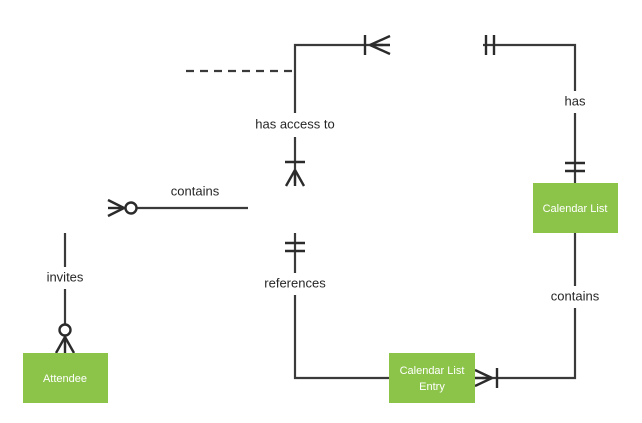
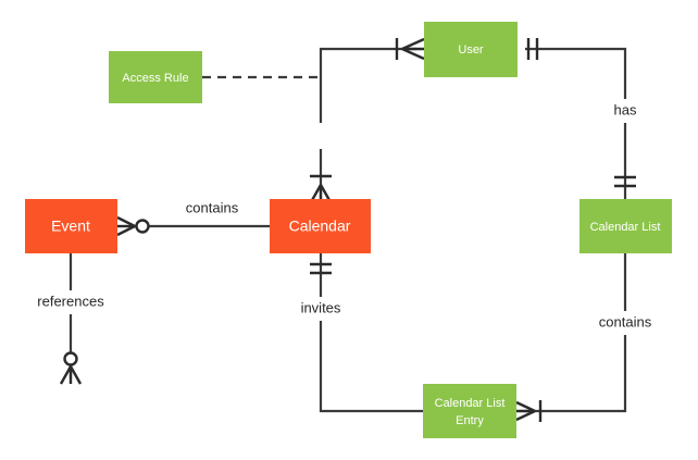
+ Access Rule
+ User
+ Event
+ Calendar
  Calendar List
- Attendee
  Calendar List
  Entry
- has access to
  contains
- invites
+ references
  has
  contains
- references
+ invites
